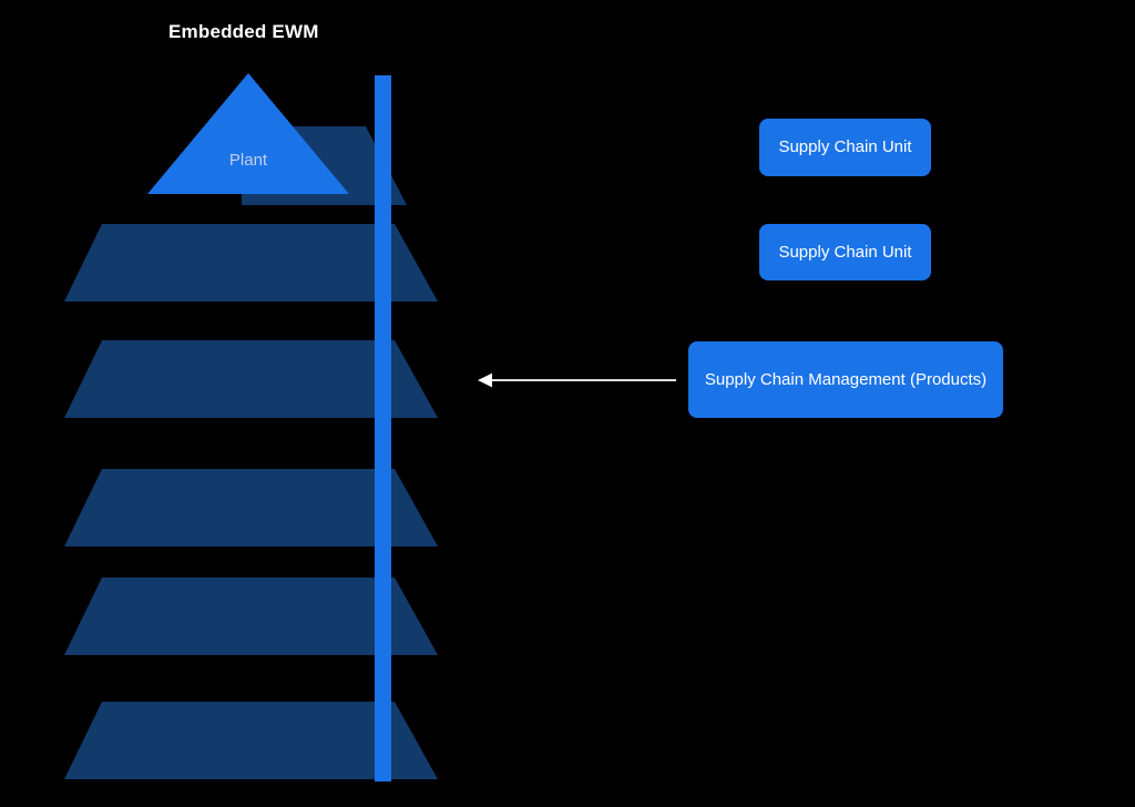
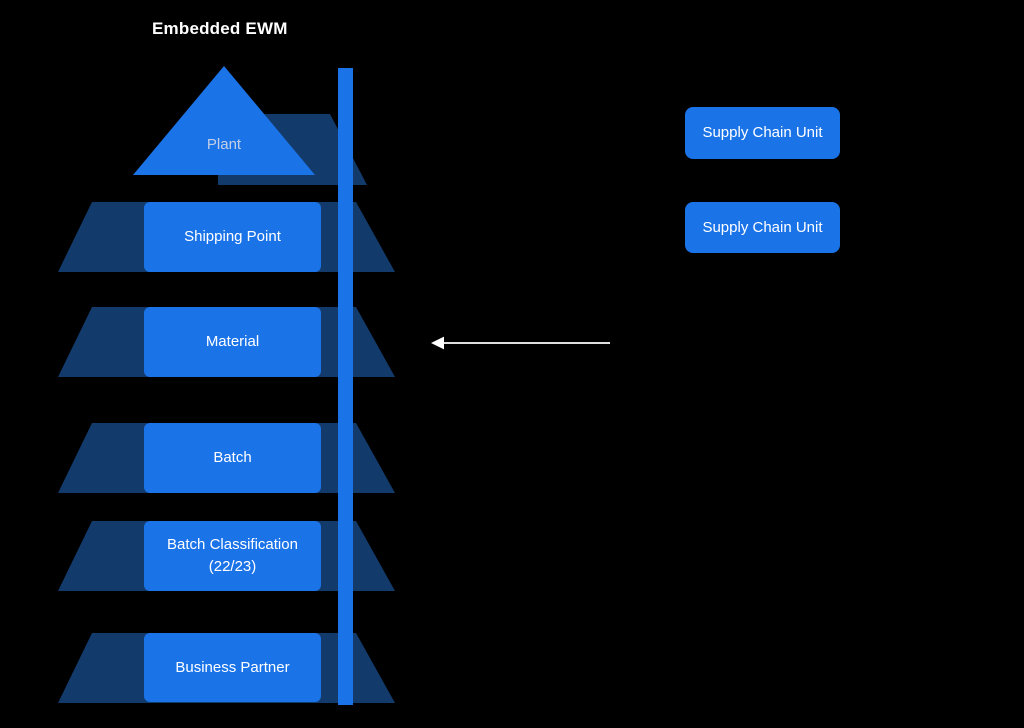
  Embedded EWM
  Plant
+ Shipping Point
+ Material
+ Batch
+ Batch Classification (22/23)
+ Business Partner
  Supply Chain Unit
  Supply Chain Unit
- Supply Chain Management (Products)
